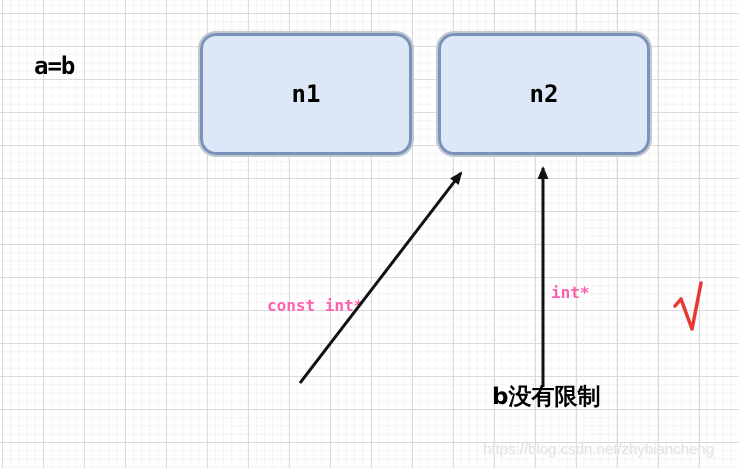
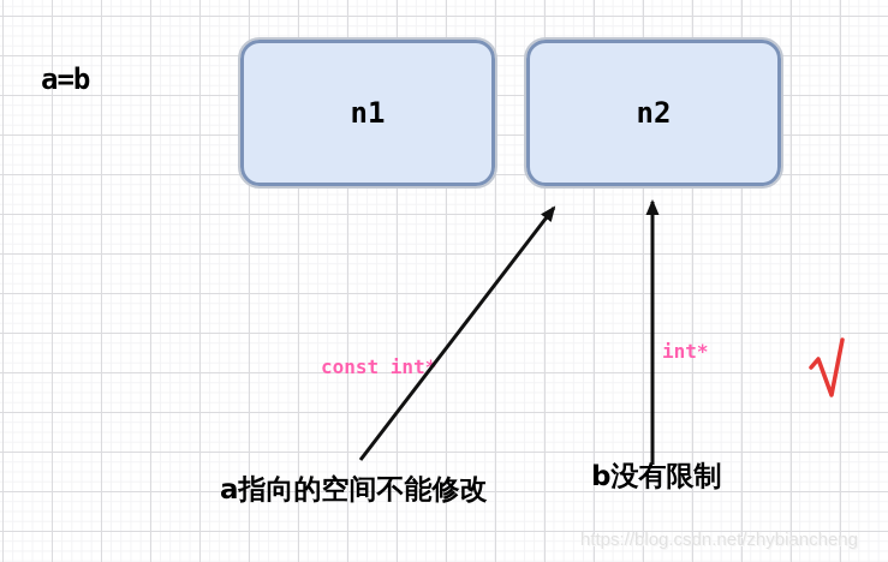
  a=b
  n1
  n2
  const int
  int*
+ a指向的空间不能修改
  b没有限制
  https://blog.csdn.net/zhybiancheng
